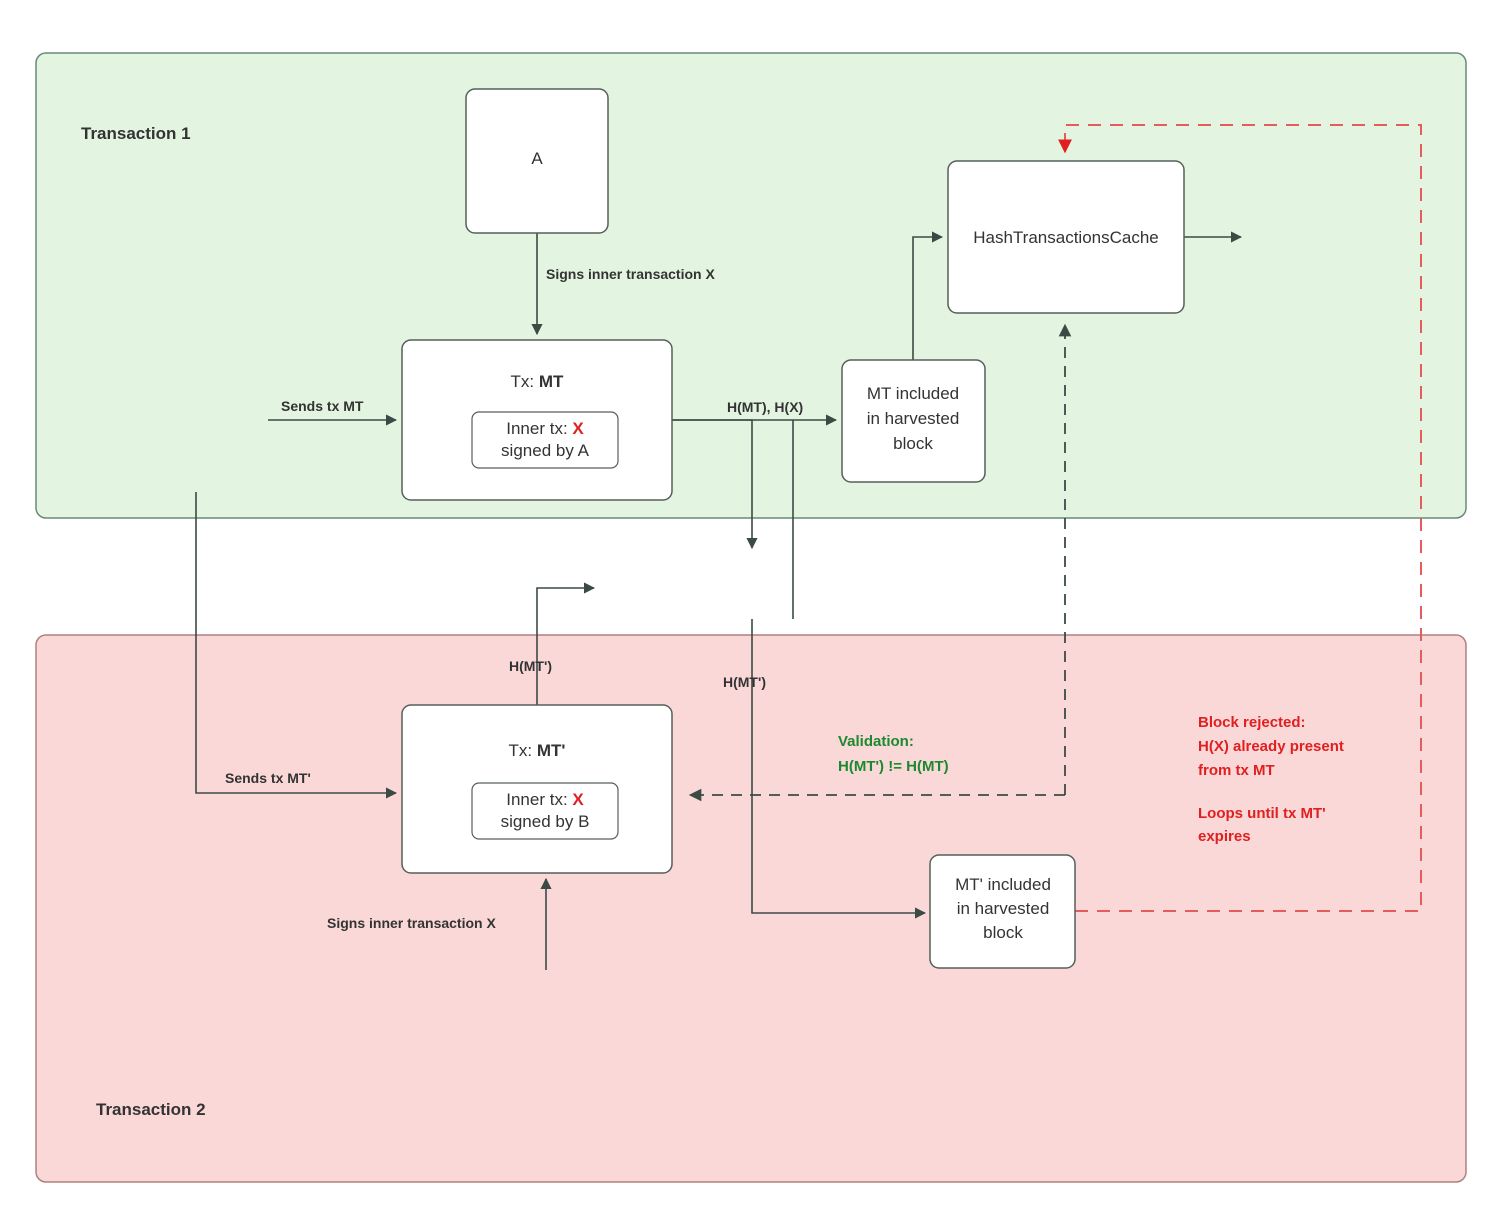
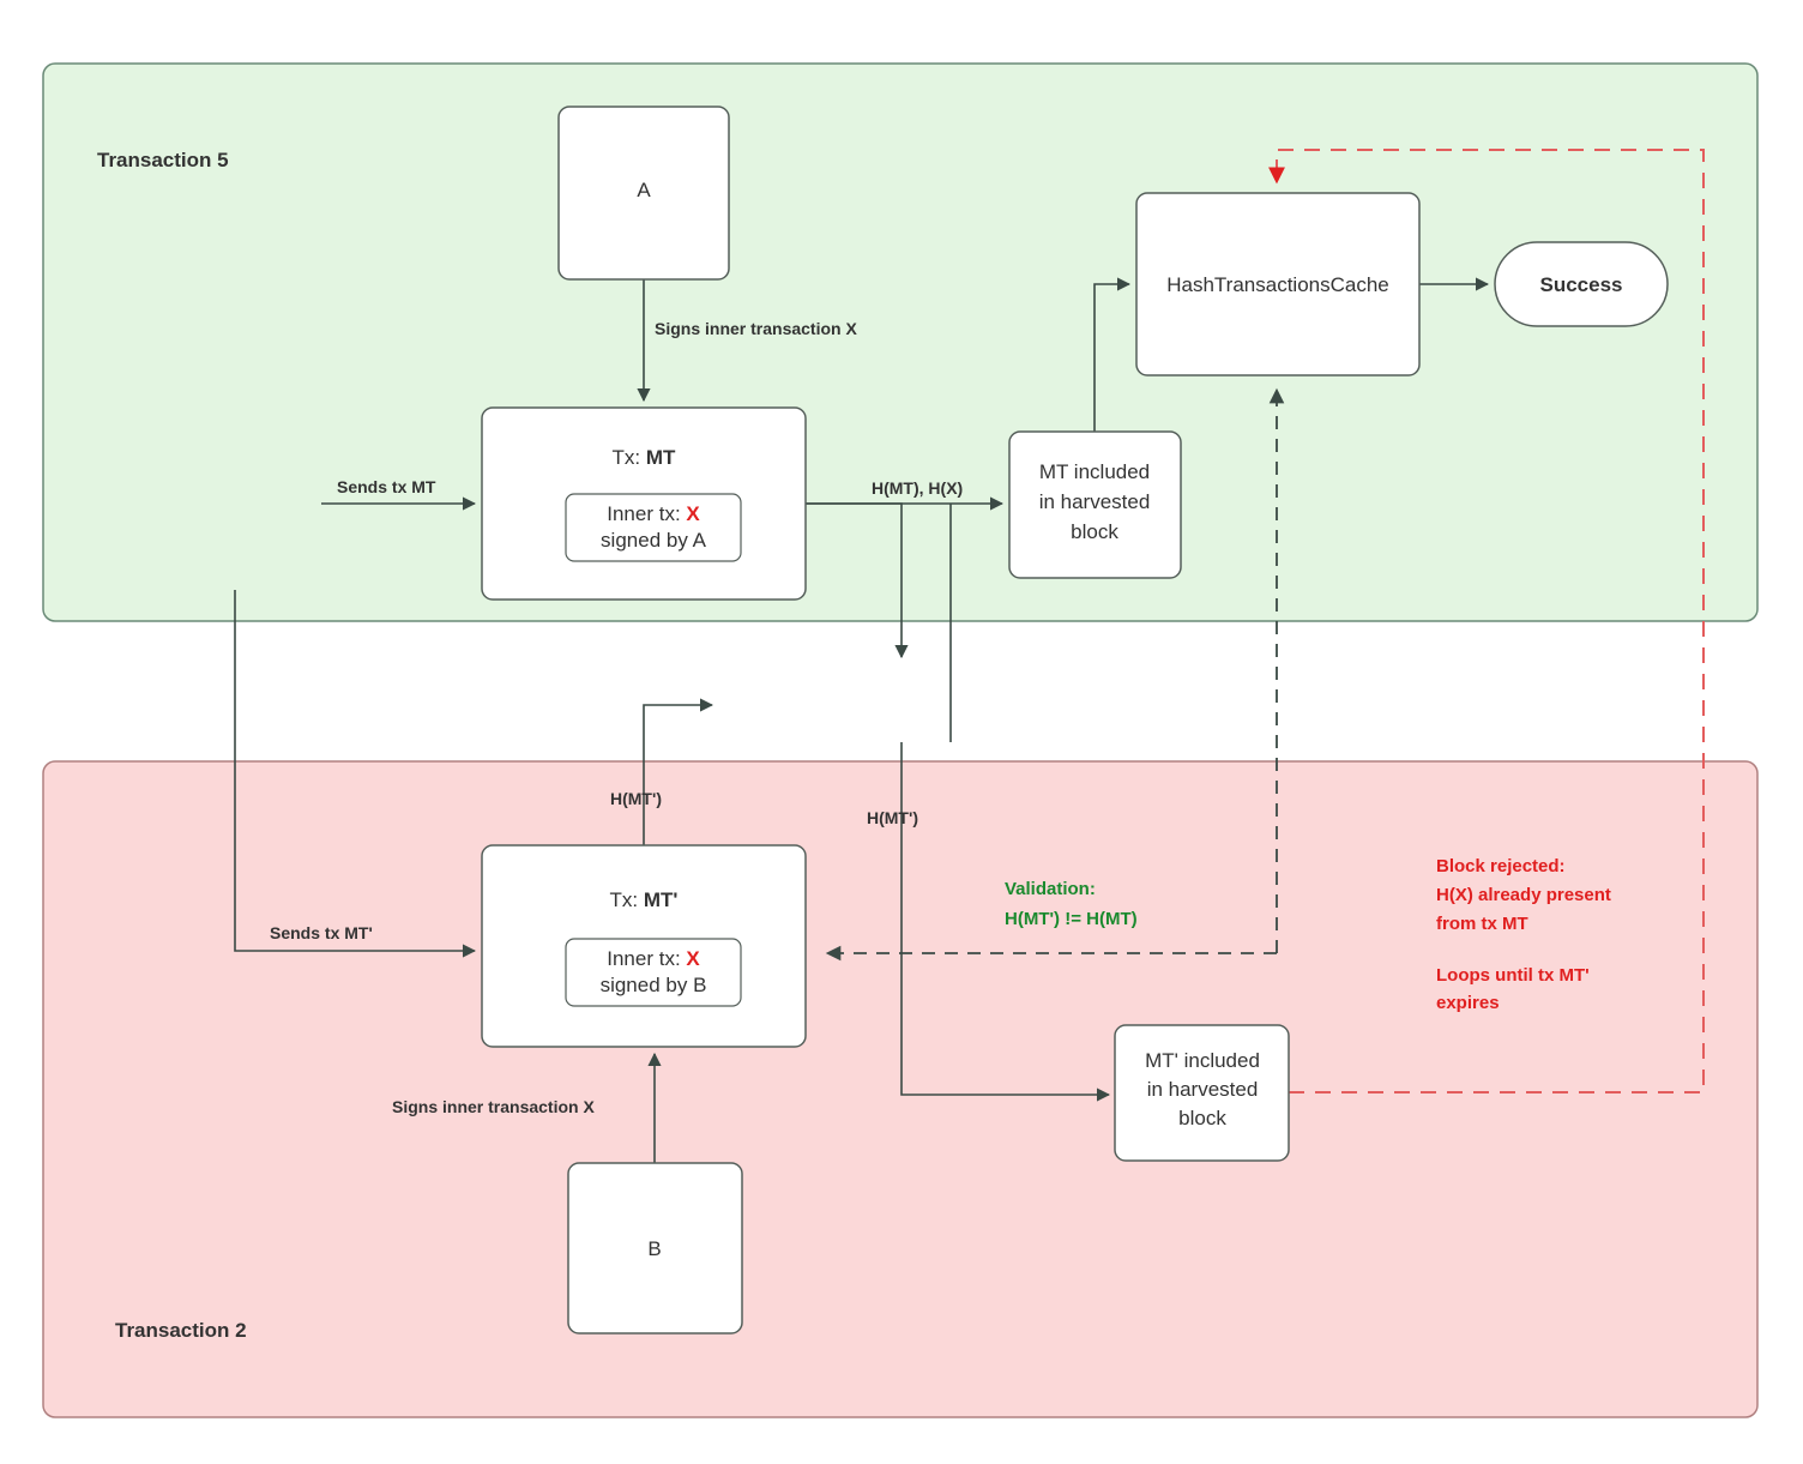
- Transaction 1
+ Transaction 5
  Transaction 2
  A
  Tx: MT
  Inner tx: X
  signed by A
  MT included
  in harvested
  block
  HashTransactionsCache
+ Success
  Tx: MT'
  Inner tx: X
  signed by B
+ B
  MT' included
  in harvested
  block
  Signs inner transaction X
  Sends tx MT
  H(MT), H(X)
  Sends tx MT'
  H(MT')
  H(MT')
  Signs inner transaction X
  Validation:
  H(MT') != H(MT)
  Block rejected:
  H(X) already present
  from tx MT
  Loops until tx MT'
  expires
